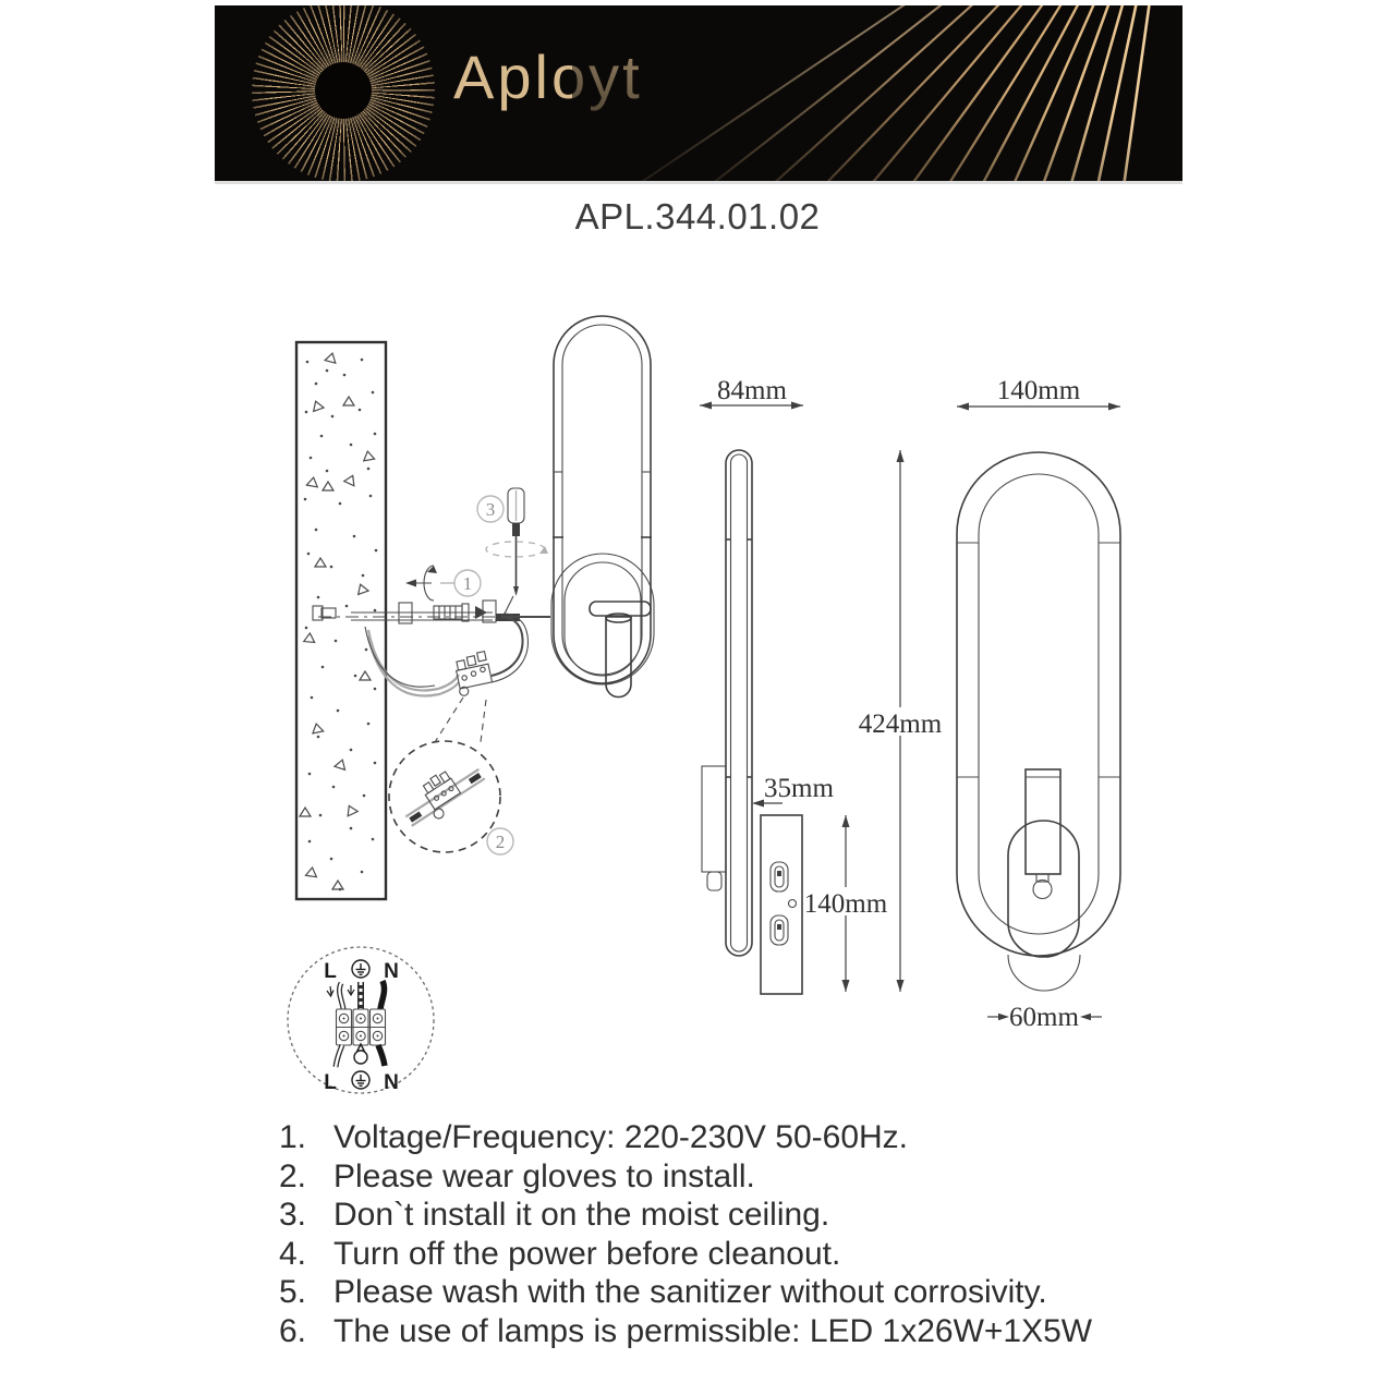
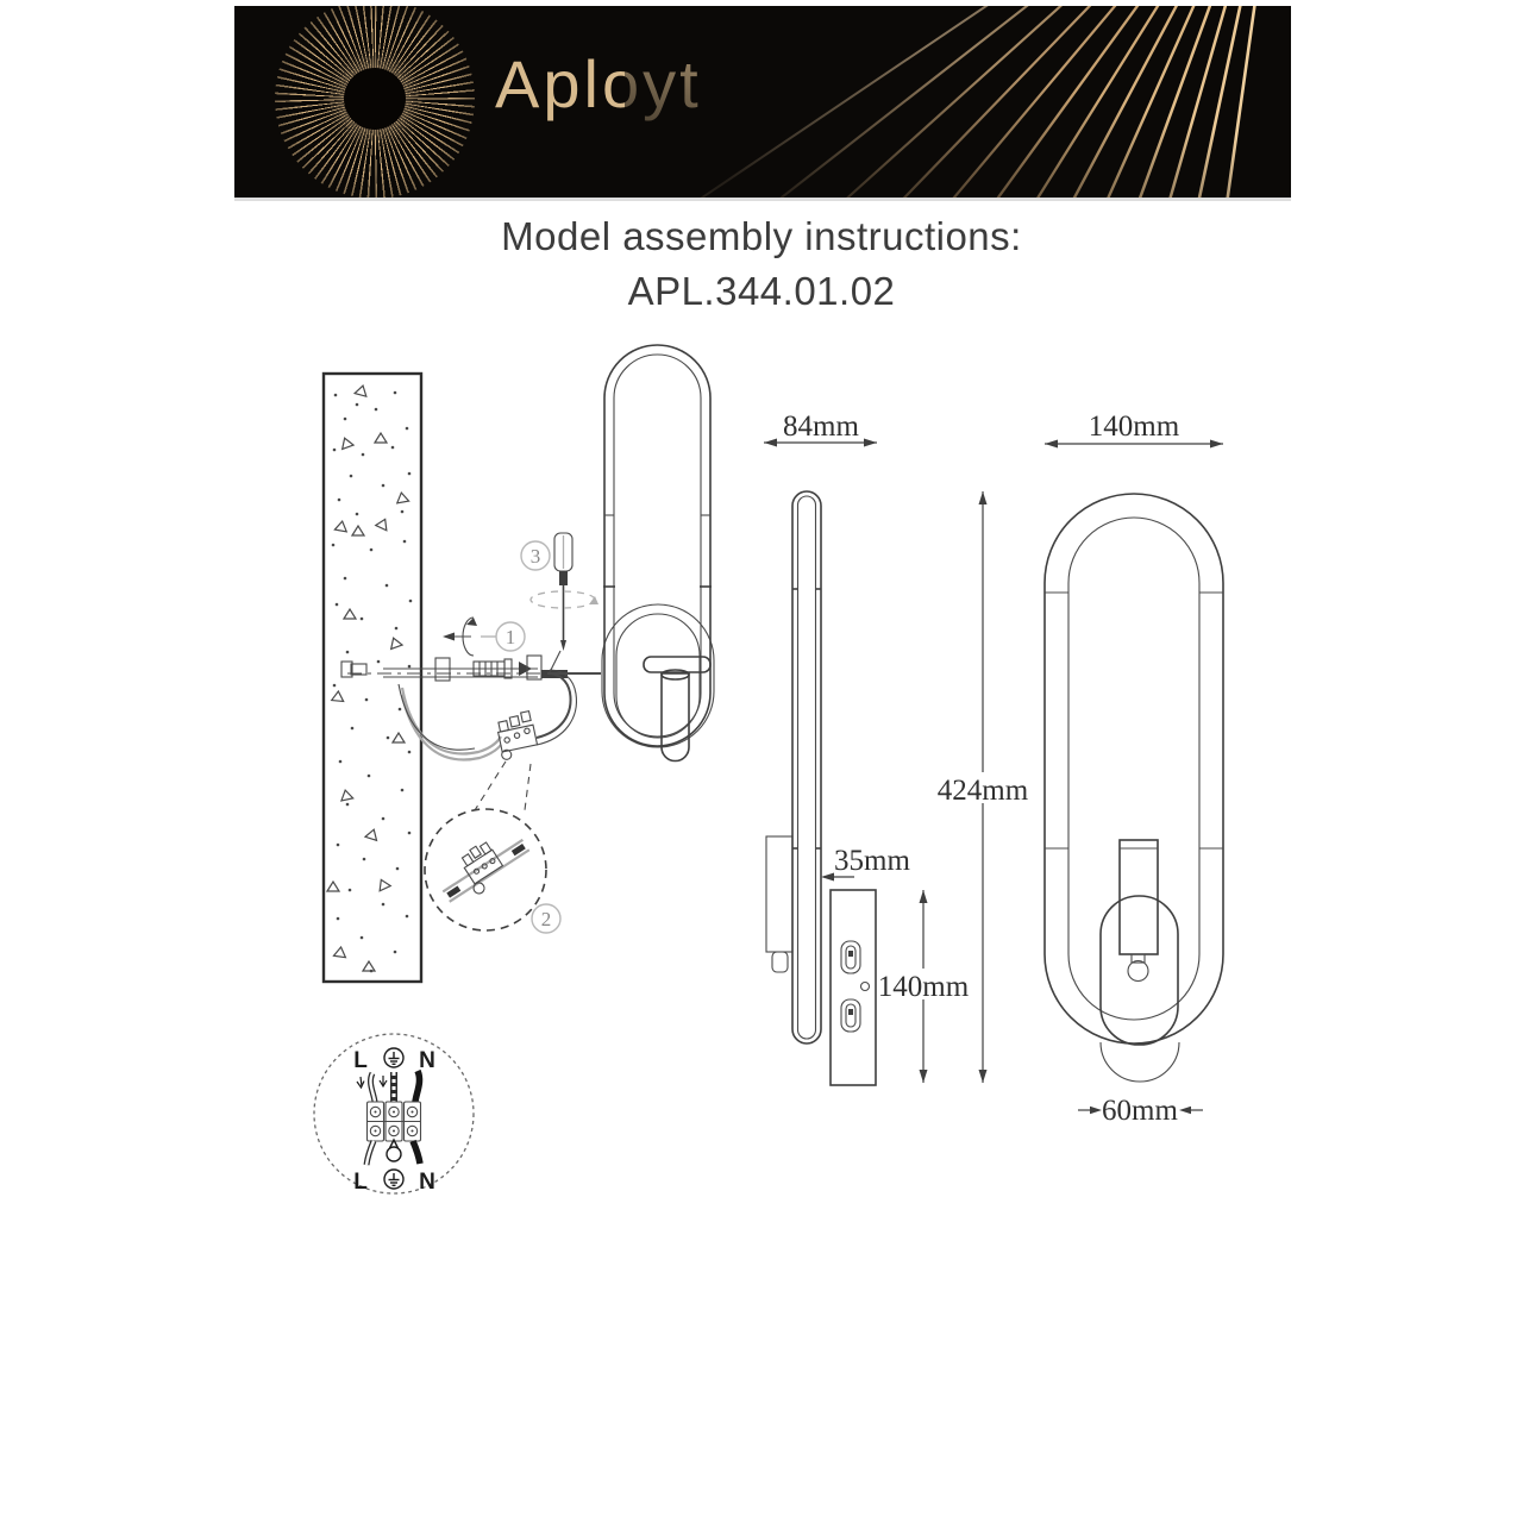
+ Model assembly instructions:
  APL.344.01.02
  1
  3
  2
  L
  N
  L
  N
  84mm
  35mm
  140mm
  424mm
  140mm
  60mm
- 1.
- Voltage/Frequency: 220-230V 50-60Hz.
- 2.
- Please wear gloves to install.
- 3.
- Don`t install it on the moist ceiling.
- 4.
- Turn off the power before cleanout.
- 5.
- Please wash with the sanitizer without corrosivity.
- 6.
- The use of lamps is permissible: LED 1x26W+1X5W
